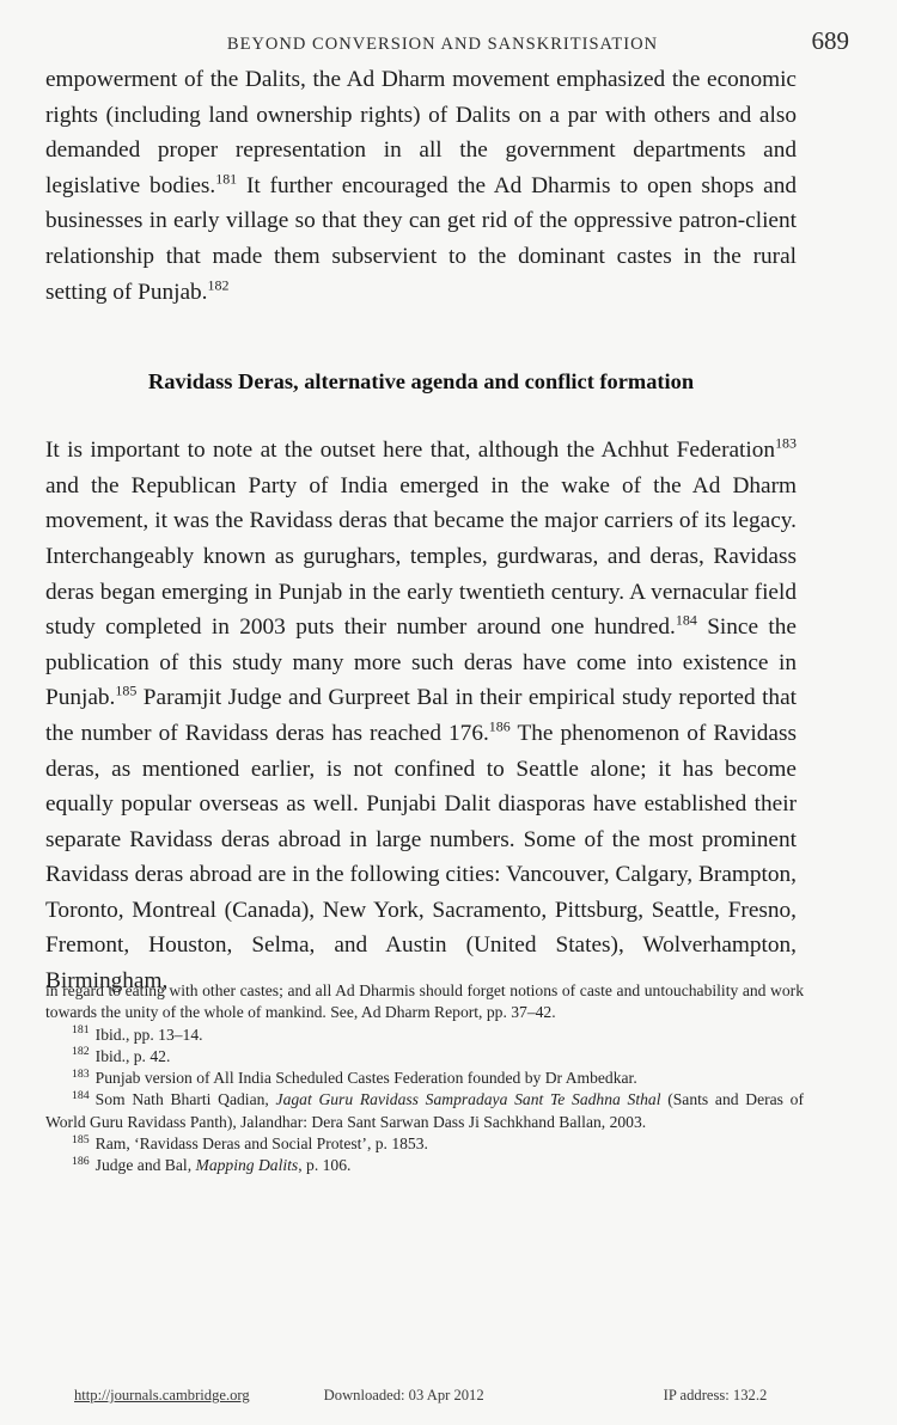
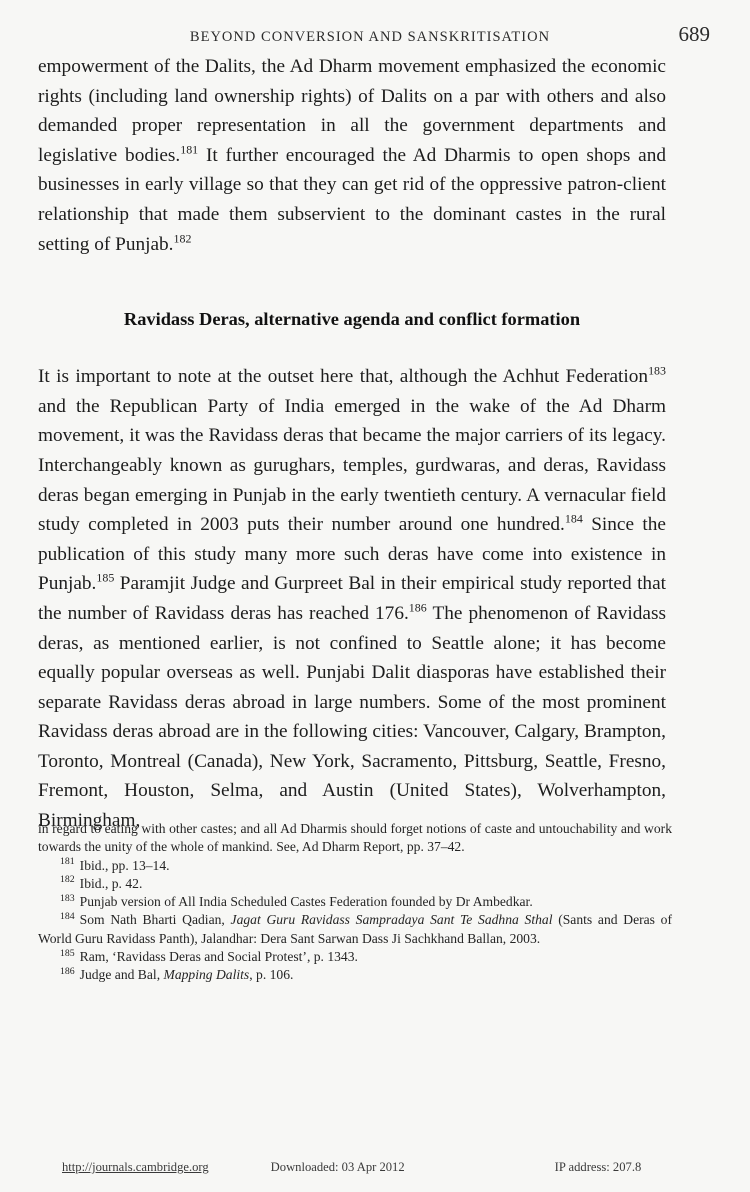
  BEYOND CONVERSION AND SANSKRITISATION
  689
  empowerment of the Dalits, the Ad Dharm movement emphasized the economic rights (including land ownership rights) of Dalits on a par with others and also demanded proper representation in all the government departments and legislative bodies.181 It further encouraged the Ad Dharmis to open shops and businesses in early village so that they can get rid of the oppressive patron-client relationship that made them subservient to the dominant castes in the rural setting of Punjab.182
  Ravidass Deras, alternative agenda and conflict formation
  It is important to note at the outset here that, although the Achhut Federation183 and the Republican Party of India emerged in the wake of the Ad Dharm movement, it was the Ravidass deras that became the major carriers of its legacy. Interchangeably known as gurughars, temples, gurdwaras, and deras, Ravidass deras began emerging in Punjab in the early twentieth century. A vernacular field study completed in 2003 puts their number around one hundred.184 Since the publication of this study many more such deras have come into existence in Punjab.185 Paramjit Judge and Gurpreet Bal in their empirical study reported that the number of Ravidass deras has reached 176.186 The phenomenon of Ravidass deras, as mentioned earlier, is not confined to Seattle alone; it has become equally popular overseas as well. Punjabi Dalit diasporas have established their separate Ravidass deras abroad in large numbers. Some of the most prominent Ravidass deras abroad are in the following cities: Vancouver, Calgary, Brampton, Toronto, Montreal (Canada), New York, Sacramento, Pittsburg, Seattle, Fresno, Fremont, Houston, Selma, and Austin (United States), Wolverhampton, Birmingham,
  in regard to eating with other castes; and all Ad Dharmis should forget notions of caste and untouchability and work towards the unity of the whole of mankind. See, Ad Dharm Report, pp. 37–42.
  181 Ibid., pp. 13–14.
  182 Ibid., p. 42.
  183 Punjab version of All India Scheduled Castes Federation founded by Dr Ambedkar.
  184 Som Nath Bharti Qadian, Jagat Guru Ravidass Sampradaya Sant Te Sadhna Sthal (Sants and Deras of World Guru Ravidass Panth), Jalandhar: Dera Sant Sarwan Dass Ji Sachkhand Ballan, 2003.
- 185 Ram, ‘Ravidass Deras and Social Protest’, p. 1853.
+ 185 Ram, ‘Ravidass Deras and Social Protest’, p. 1343.
  186 Judge and Bal, Mapping Dalits, p. 106.
- http://journals.cambridge.org Downloaded: 03 Apr 2012 IP address: 132.2
+ http://journals.cambridge.org Downloaded: 03 Apr 2012 IP address: 207.8
